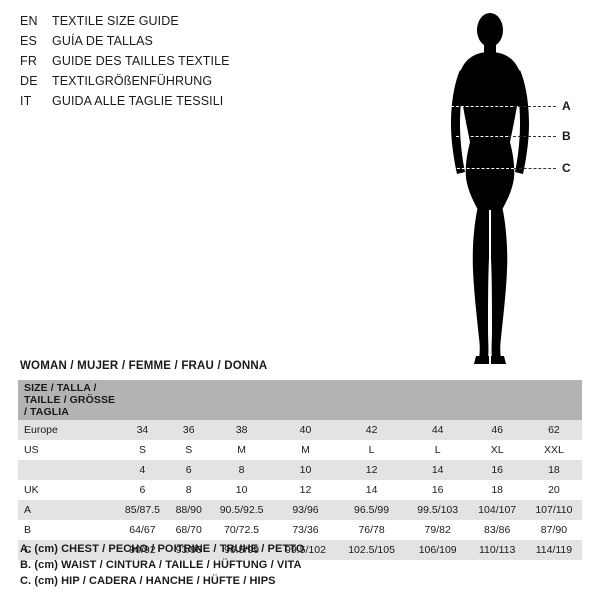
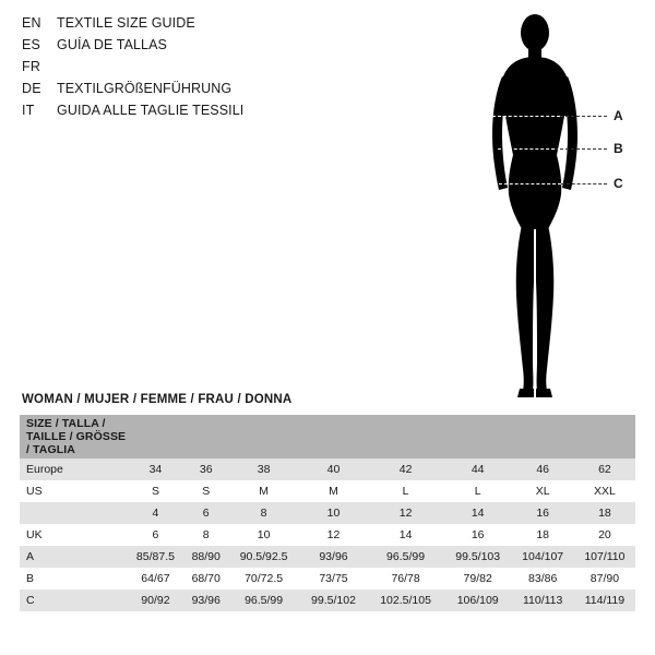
  EN
  TEXTILE SIZE GUIDE
  ES
  GUÍA DE TALLAS
  FR
- GUIDE DES TAILLES TEXTILE
  DE
  TEXTILGRÖßENFÜHRUNG
  IT
  GUIDA ALLE TAGLIE TESSILI
  A
  B
  C
  WOMAN / MUJER / FEMME / FRAU / DONNA
  SIZE / TALLA / TAILLE / GRÖSSE / TAGLIA
  Europe	34	36	38	40	42	44	46	62
  US	S	S	M	M	L	L	XL	XXL
  	4	6	8	10	12	14	16	18
  UK	6	8	10	12	14	16	18	20
  A	85/87.5	88/90	90.5/92.5	93/96	96.5/99	99.5/103	104/107	107/110
- B	64/67	68/70	70/72.5	73/36	76/78	79/82	83/86	87/90
+ B	64/67	68/70	70/72.5	73/75	76/78	79/82	83/86	87/90
  C	90/92	93/96	96.5/99	99.5/102	102.5/105	106/109	110/113	114/119
- A. (cm) CHEST / PECHO / POITRINE / TRUHE / PETTO
- B. (cm) WAIST / CINTURA / TAILLE / HÜFTUNG / VITA
- C. (cm) HIP / CADERA / HANCHE / HÜFTE / HIPS
